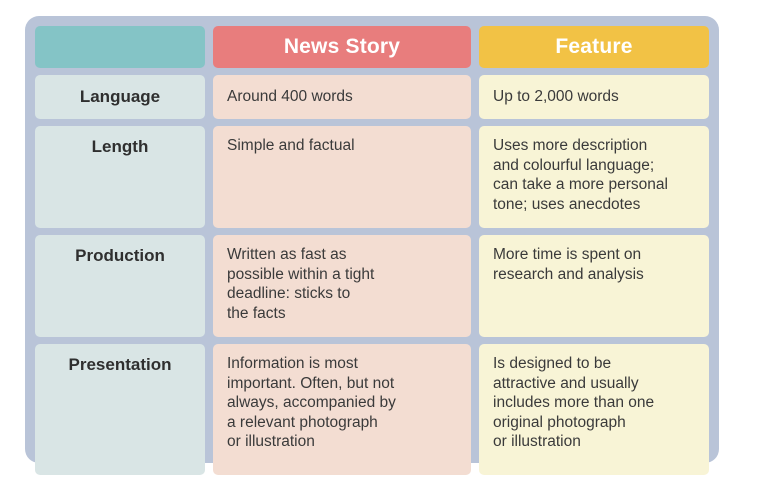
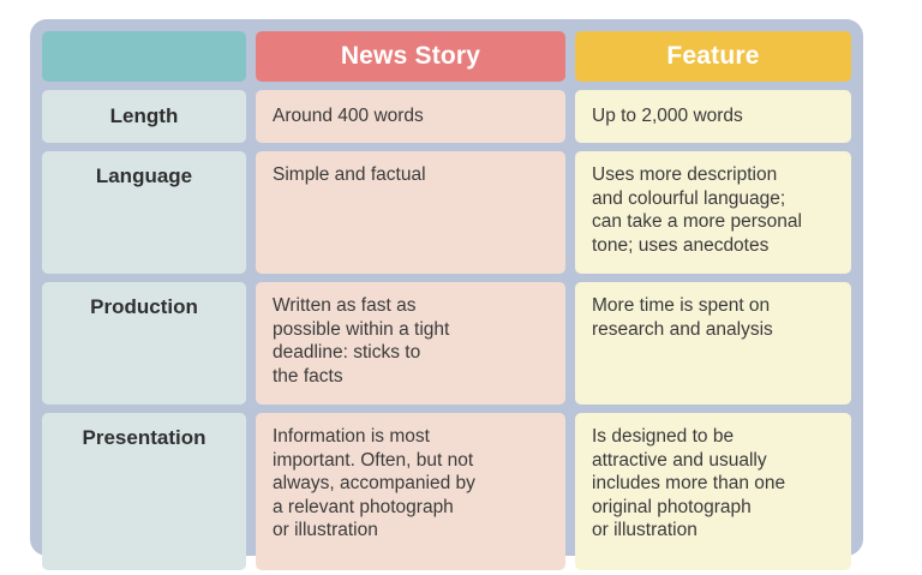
  News Story
  Feature
- Language
+ Length
  Around 400 words
  Up to 2,000 words
- Length
+ Language
  Simple and factual
  Uses more description
  and colourful language;
  can take a more personal
  tone; uses anecdotes
  Production
  Written as fast as
  possible within a tight
  deadline: sticks to
  the facts
  More time is spent on
  research and analysis
  Presentation
  Information is most
  important. Often, but not
  always, accompanied by
  a relevant photograph
  or illustration
  Is designed to be
  attractive and usually
  includes more than one
  original photograph
  or illustration
